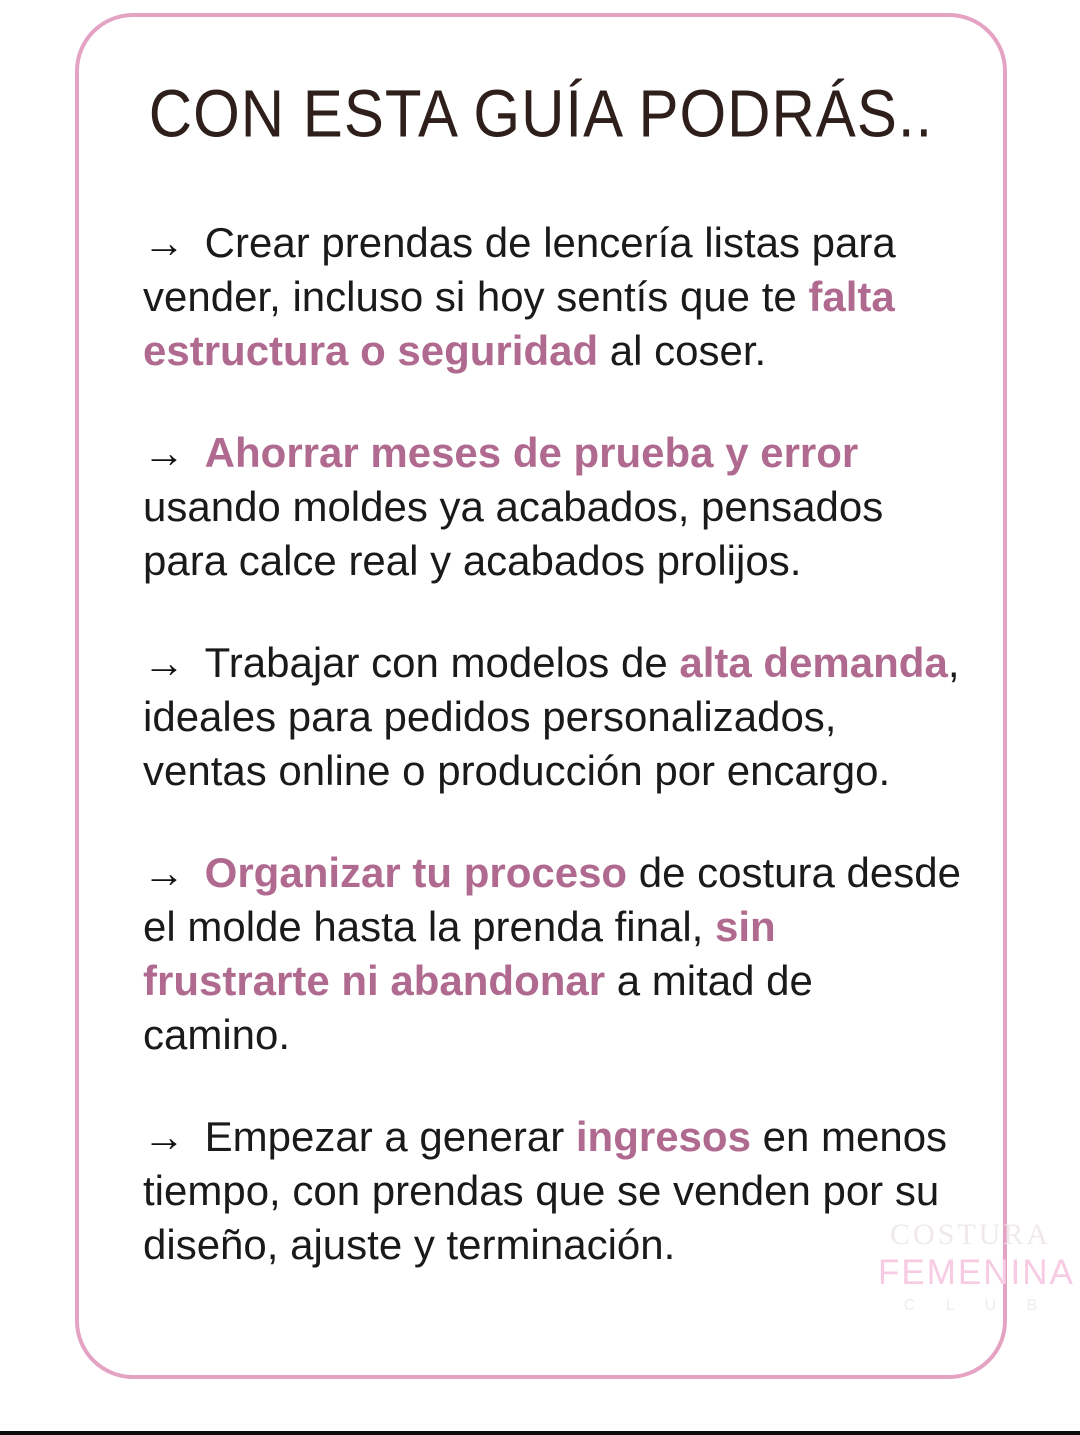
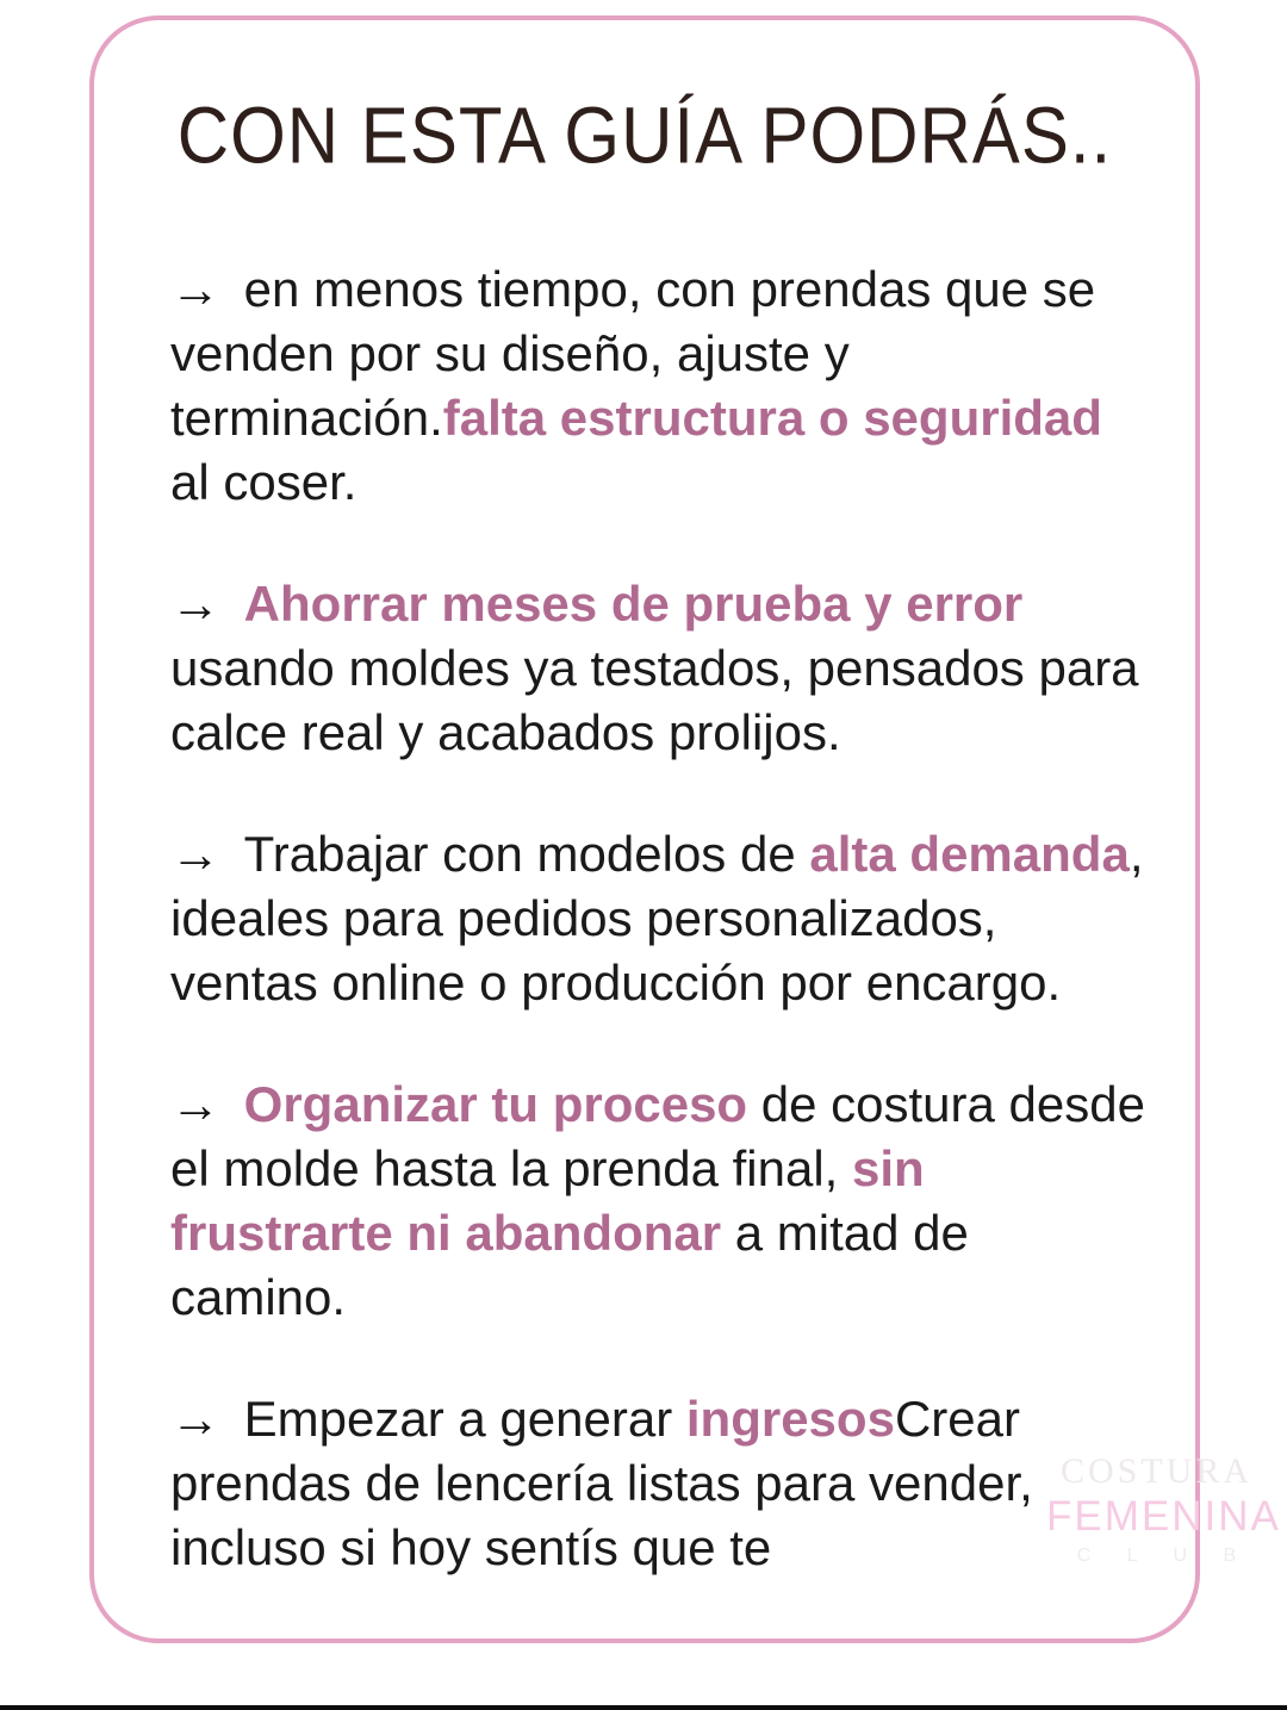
  CON ESTA GUÍA PODRÁS..
- → Crear prendas de lencería listas para vender, incluso si hoy sentís que te falta estructura o seguridad al coser.
+ → en menos tiempo, con prendas que se venden por su diseño, ajuste y terminación.falta estructura o seguridad al coser.
- → Ahorrar meses de prueba y error usando moldes ya acabados, pensados para calce real y acabados prolijos.
+ → Ahorrar meses de prueba y error usando moldes ya testados, pensados para calce real y acabados prolijos.
  → Trabajar con modelos de alta demanda, ideales para pedidos personalizados, ventas online o producción por encargo.
  → Organizar tu proceso de costura desde el molde hasta la prenda final, sin frustrarte ni abandonar a mitad de camino.
- → Empezar a generar ingresos en menos tiempo, con prendas que se venden por su diseño, ajuste y terminación.
+ → Empezar a generar ingresosCrear prendas de lencería listas para vender, incluso si hoy sentís que te
  COSTURA
  FEMENINA
  C L U B
